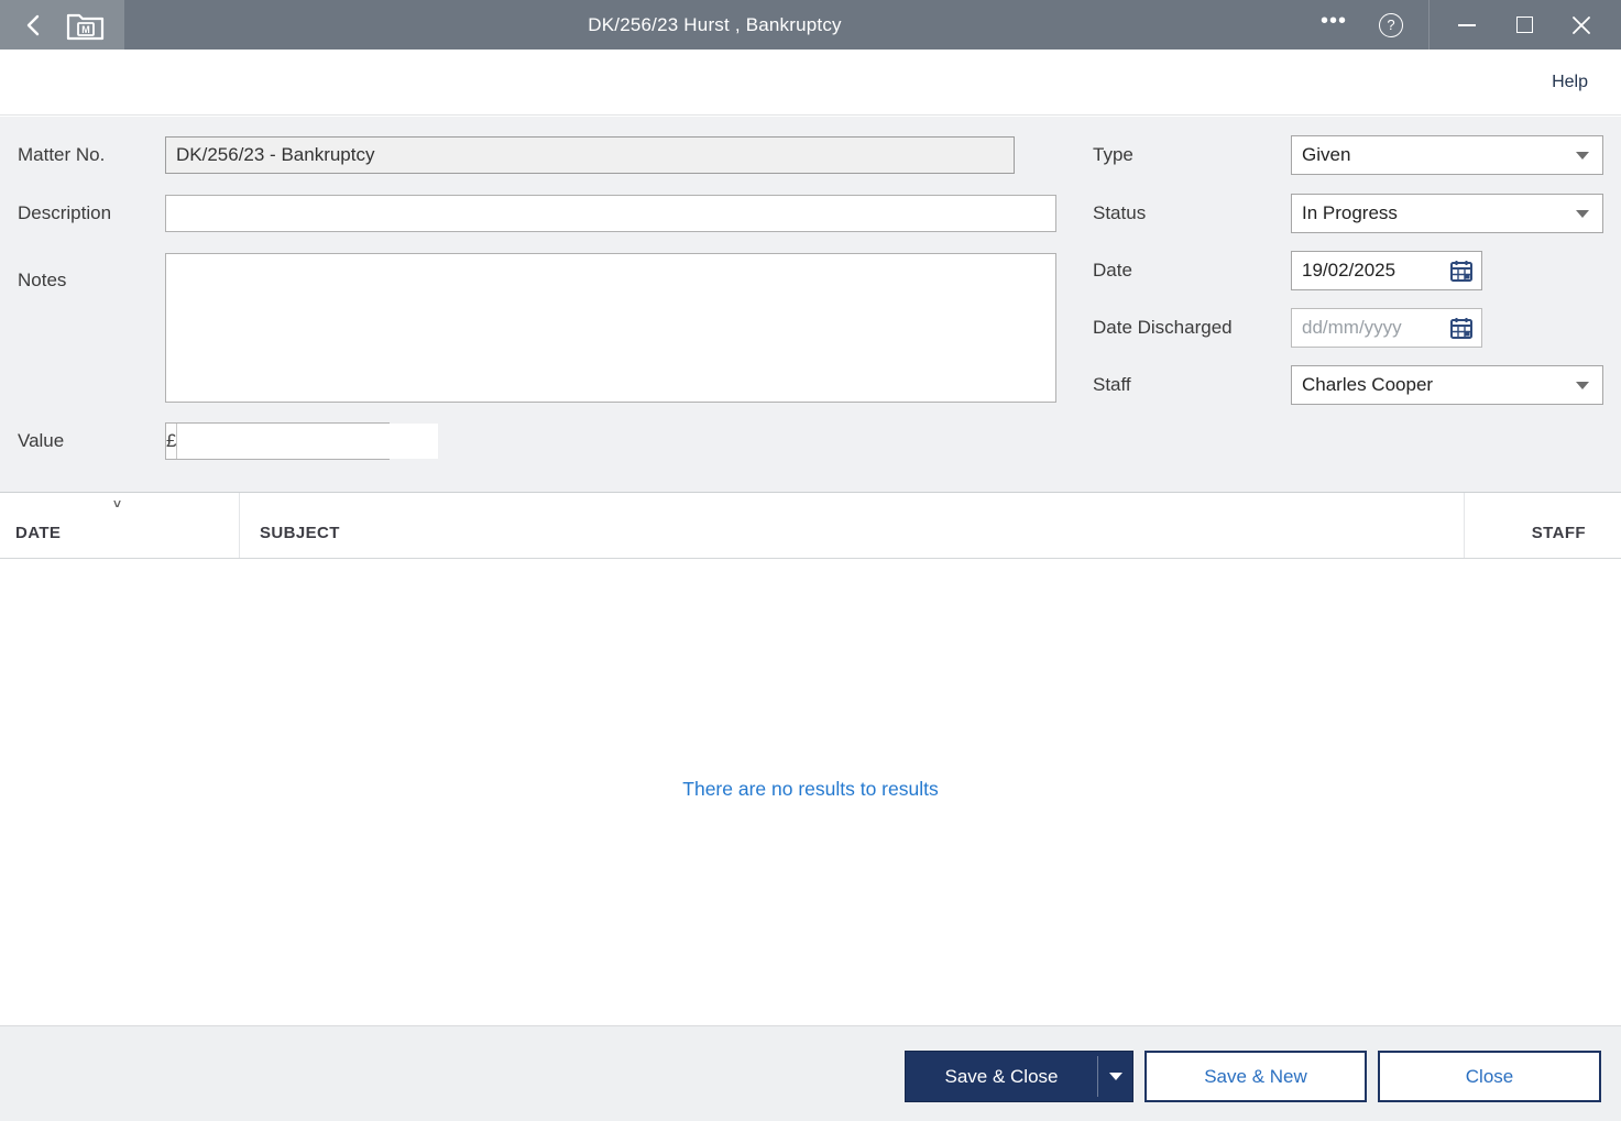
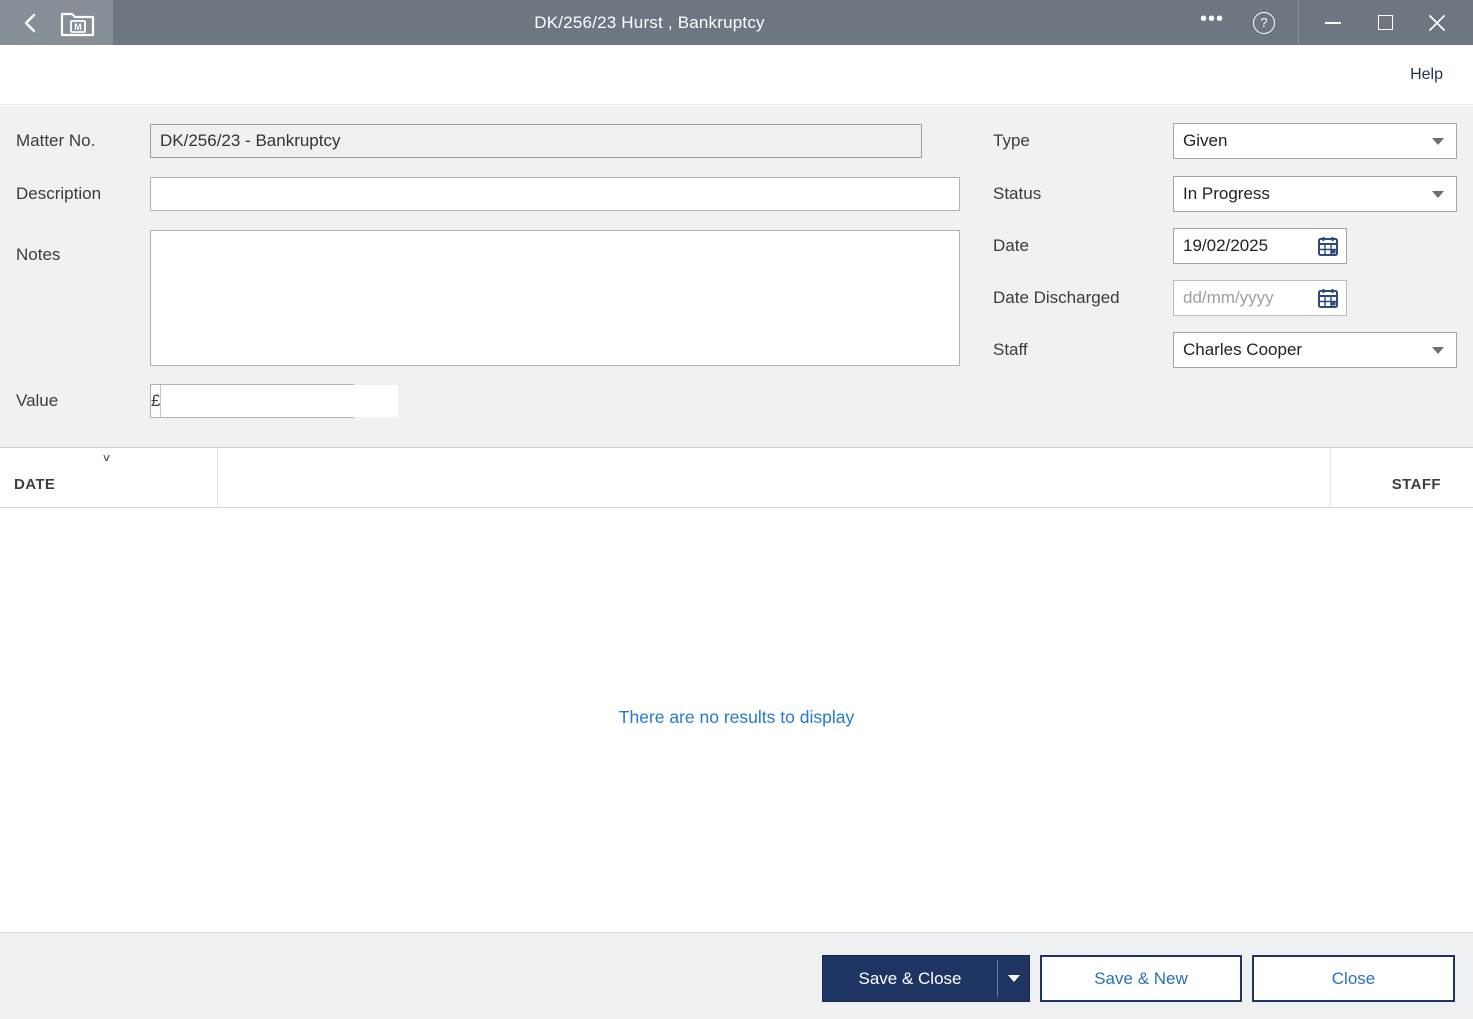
  M
  DK/256/23 Hurst , Bankruptcy
  •••
  ?
  Help
  Matter No.
  DK/256/23 - Bankruptcy
  Description
  Notes
  Value
  £
  Type
  Given
  Status
  In Progress
  Date
  19/02/2025
  Date Discharged
  dd/mm/yyyy
  Staff
  Charles Cooper
  DATE
  ˅
- SUBJECT
  STAFF
- There are no results to results
+ There are no results to display
  Save & Close
  Save & New
  Close
